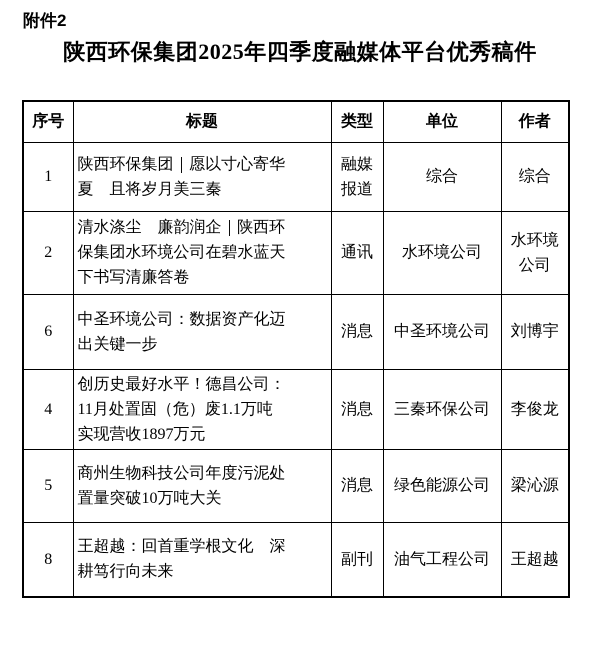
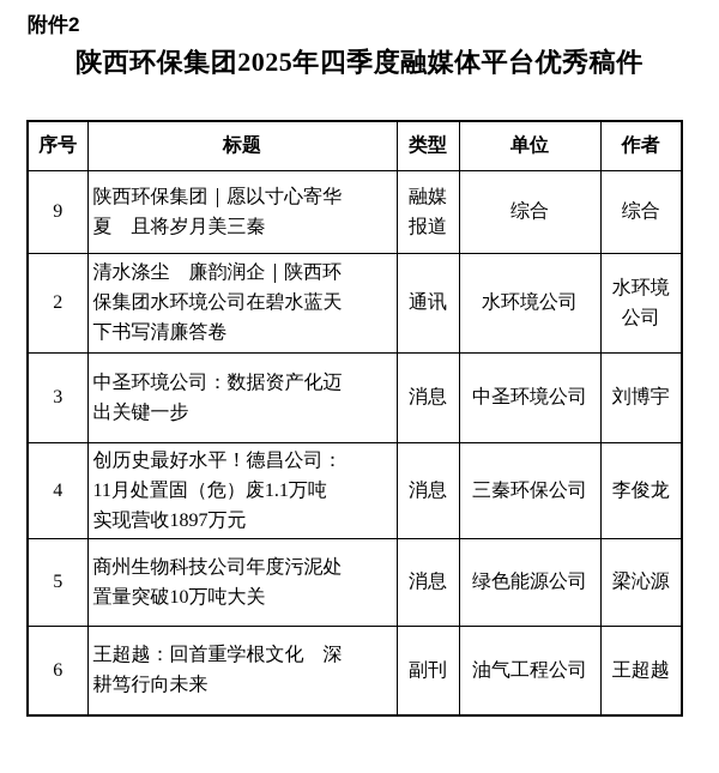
  附件2
  陕西环保集团2025年四季度融媒体平台优秀稿件
  序号	标题	类型	单位	作者
- 1	陕西环保集团｜愿以寸心寄华 夏 且将岁月美三秦	融媒 报道	综合	综合
+ 9	陕西环保集团｜愿以寸心寄华 夏 且将岁月美三秦	融媒 报道	综合	综合
  2	清水涤尘 廉韵润企｜陕西环 保集团水环境公司在碧水蓝天 下书写清廉答卷	通讯	水环境公司	水环境 公司
- 6	中圣环境公司：数据资产化迈 出关键一步	消息	中圣环境公司	刘博宇
+ 3	中圣环境公司：数据资产化迈 出关键一步	消息	中圣环境公司	刘博宇
  4	创历史最好水平！德昌公司： 11月处置固（危）废1.1万吨 实现营收1897万元	消息	三秦环保公司	李俊龙
  5	商州生物科技公司年度污泥处 置量突破10万吨大关	消息	绿色能源公司	梁沁源
- 8	王超越：回首重学根文化 深 耕笃行向未来	副刊	油气工程公司	王超越
+ 6	王超越：回首重学根文化 深 耕笃行向未来	副刊	油气工程公司	王超越
